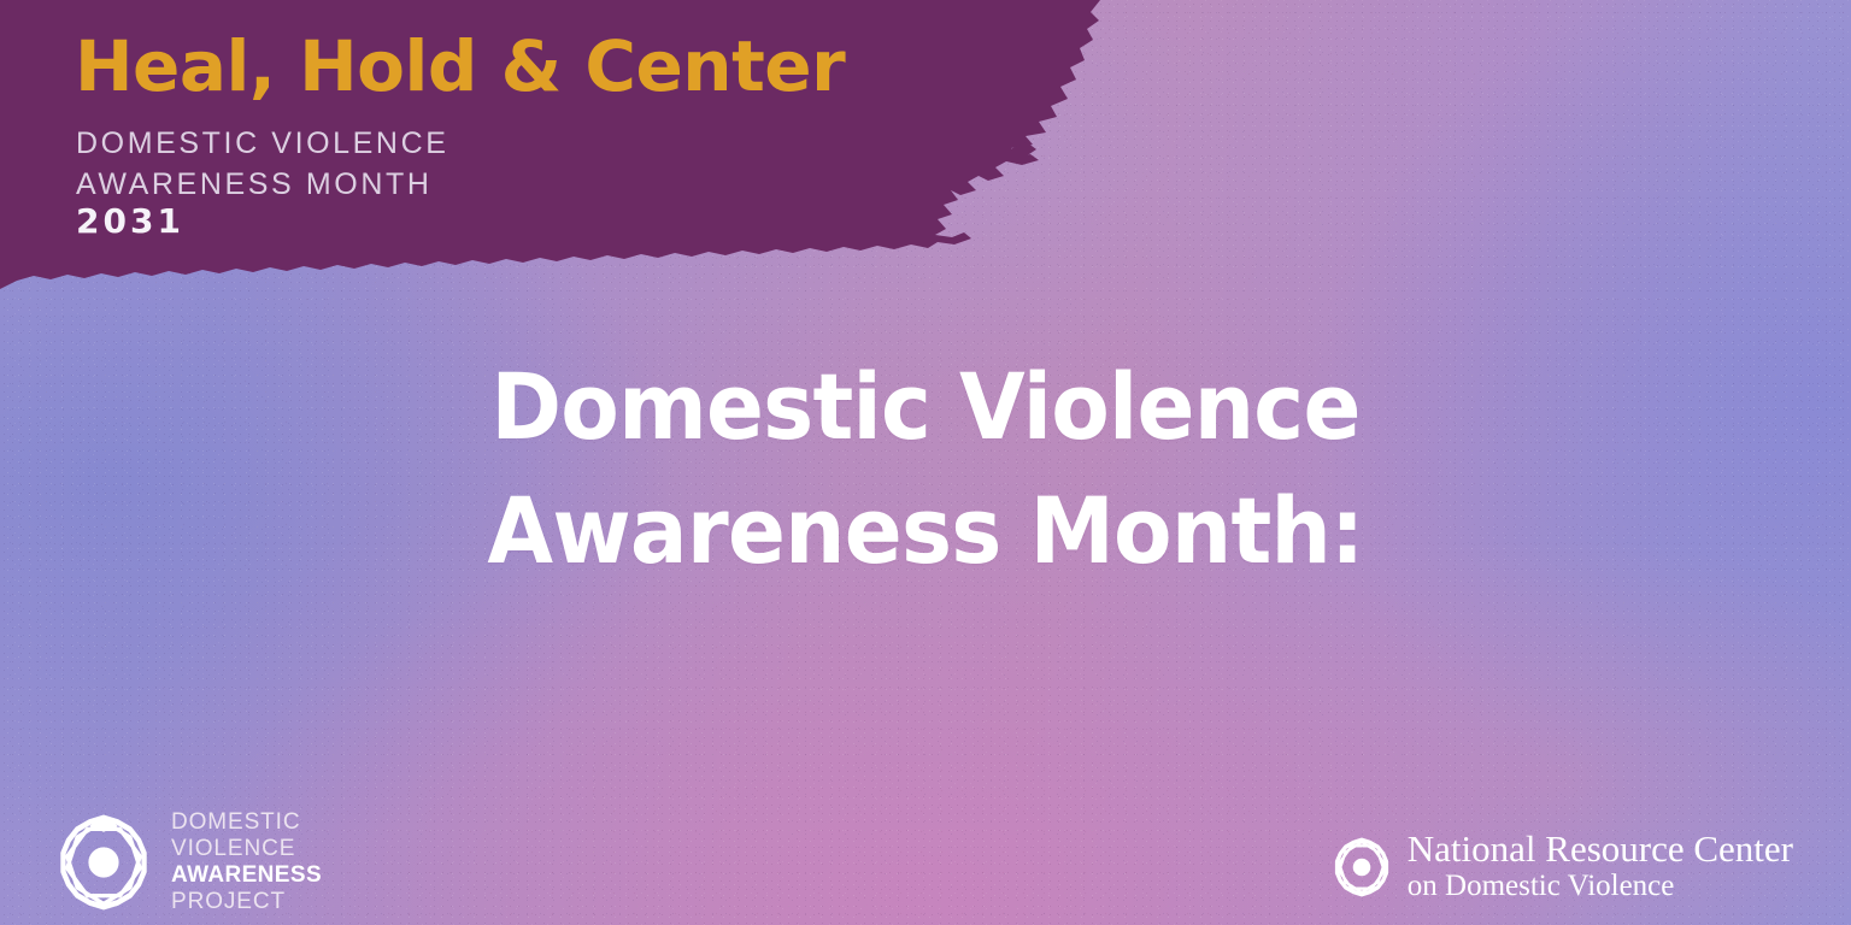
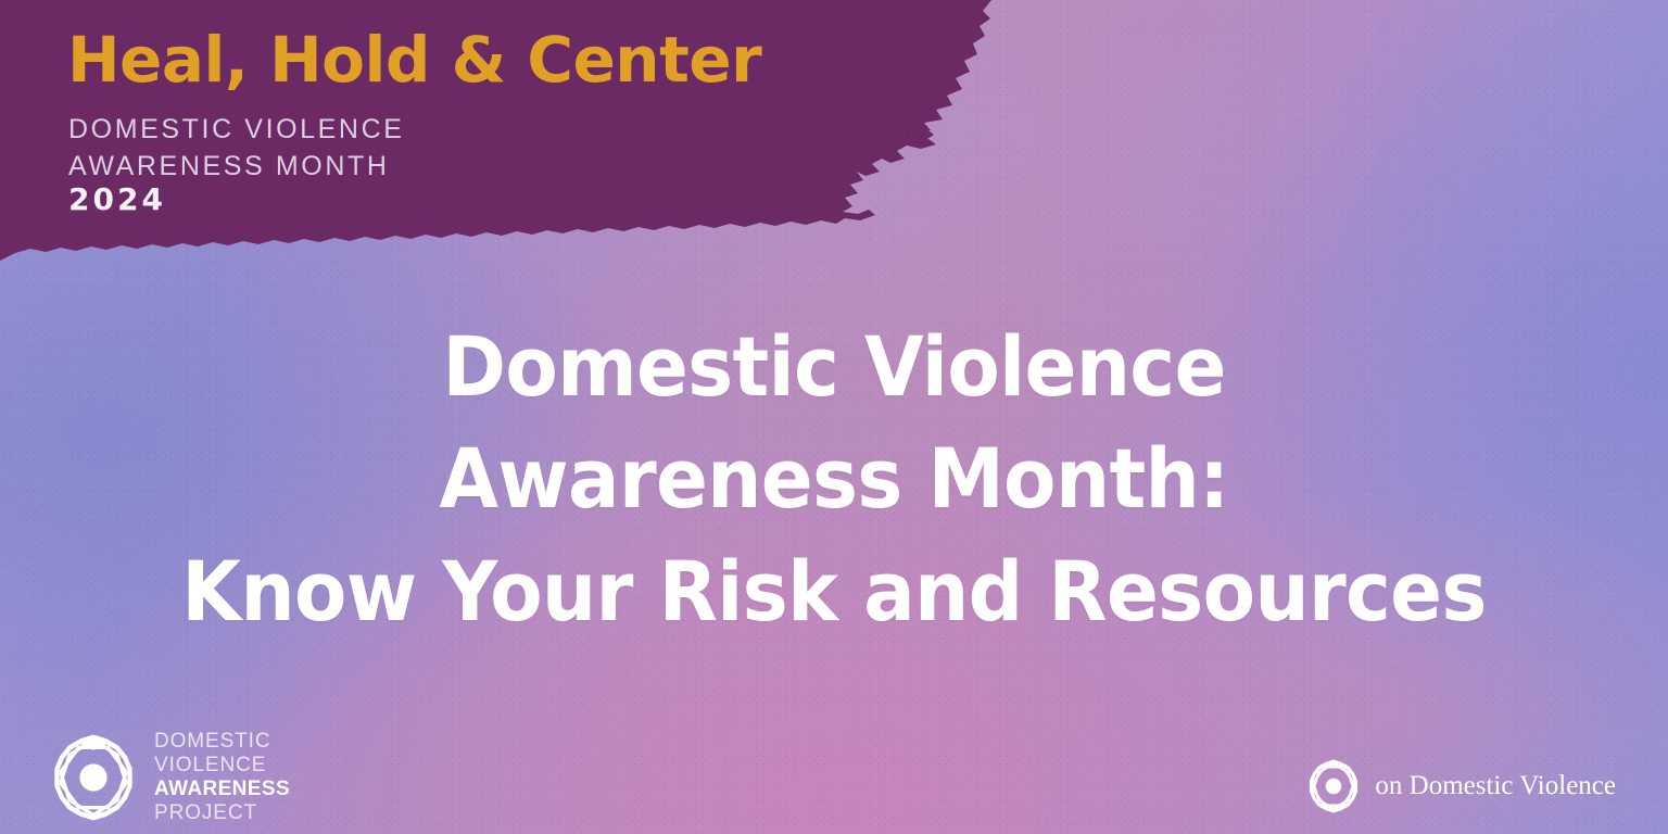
  Heal, Hold & Center
  DOMESTIC VIOLENCE
  AWARENESS MONTH
- 2031
+ 2024
  Domestic Violence
  Awareness Month:
+ Know Your Risk and Resources
  DOMESTIC
  VIOLENCE
  AWARENESS
  PROJECT
- National Resource Center
  on Domestic Violence
